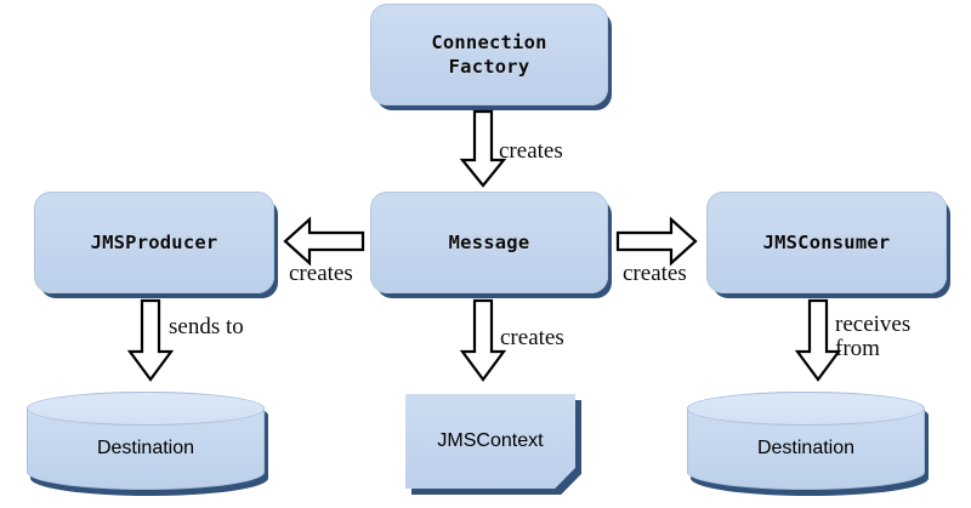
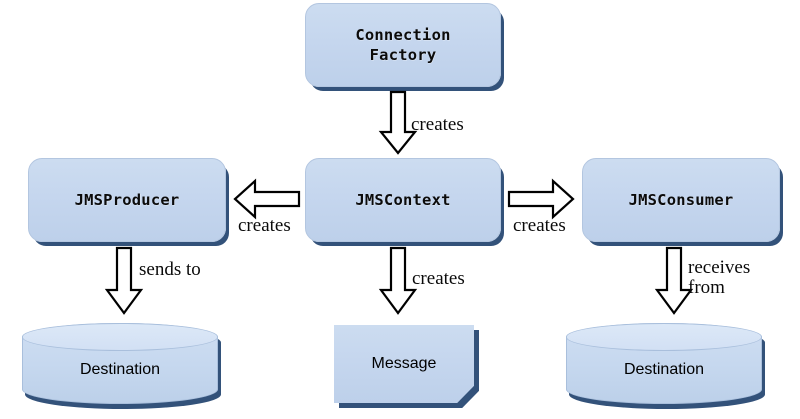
  Connection
  Factory
  creates
  JMSProducer
- Message
+ JMSContext
  JMSConsumer
  creates
  creates
  sends to
  creates
  receives
  from
  Destination
- JMSContext
+ Message
  Destination
